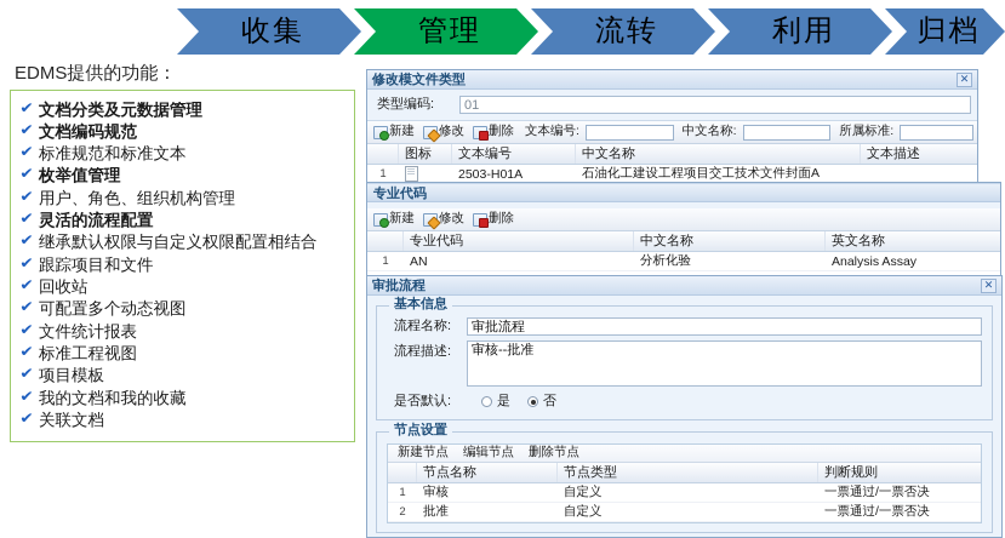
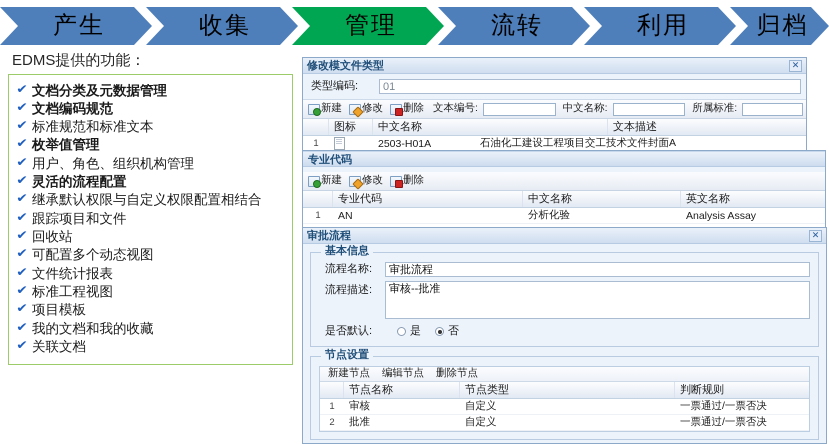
+ 产生
  收集
  管理
  流转
  利用
  归档
  EDMS提供的功能：
  ✔
  文档分类及元数据管理
  ✔
  文档编码规范
  ✔
  标准规范和标准文本
  ✔
  枚举值管理
  ✔
  用户、角色、组织机构管理
  ✔
  灵活的流程配置
  ✔
  继承默认权限与自定义权限配置相结合
  ✔
  跟踪项目和文件
  ✔
  回收站
  ✔
  可配置多个动态视图
  ✔
  文件统计报表
  ✔
  标准工程视图
  ✔
  项目模板
  ✔
  我的文档和我的收藏
  ✔
  关联文档
  修改模文件类型
  ✕
  类型编码:
  01
  新建
  修改
  删除
  文本编号:
  中文名称:
  所属标准:
  图标
- 文本编号
  中文名称
  文本描述
  1
  2503-H01A
  石油化工建设工程项目交工技术文件封面A
  专业代码
  新建
  修改
  删除
  专业代码
  中文名称
  英文名称
  1
  AN
  分析化验
  Analysis Assay
  审批流程
  ✕
  基本信息
  流程名称:
  审批流程
  流程描述:
  审核--批准
  是否默认:
  是
  否
  节点设置
  新建节点
  编辑节点
  删除节点
  节点名称
  节点类型
  判断规则
  1
  审核
  自定义
  一票通过/一票否决
  2
  批准
  自定义
  一票通过/一票否决
